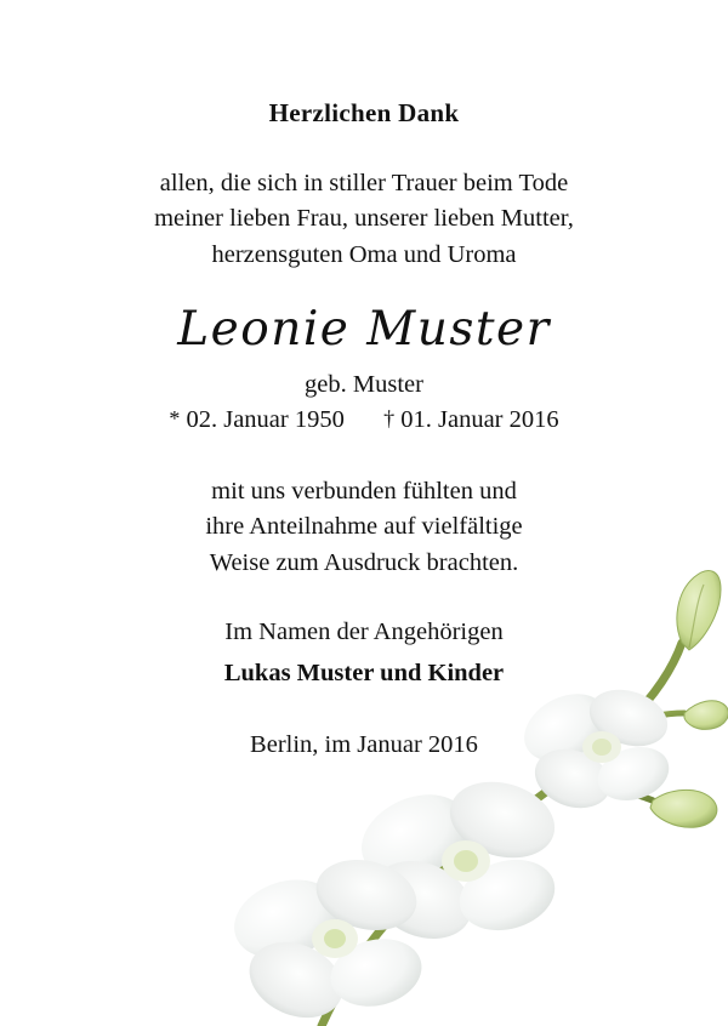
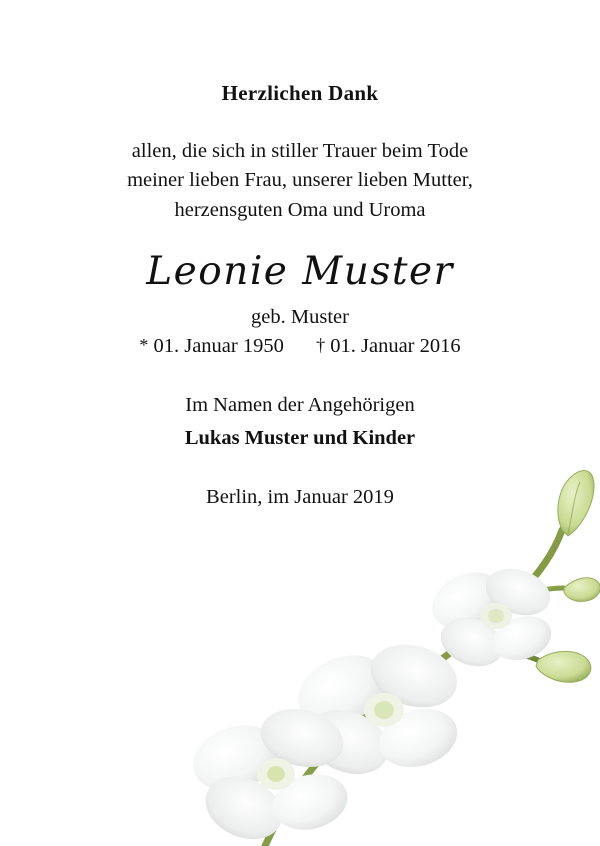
  Herzlichen Dank
  allen, die sich in stiller Trauer beim Tode
  meiner lieben Frau, unserer lieben Mutter,
  herzensguten Oma und Uroma
  Leonie Muster
  geb. Muster
- * 02. Januar 1950 † 01. Januar 2016
+ * 01. Januar 1950 † 01. Januar 2016
- mit uns verbunden fühlten und
- ihre Anteilnahme auf vielfältige
- Weise zum Ausdruck brachten.
  Im Namen der Angehörigen
  Lukas Muster und Kinder
- Berlin, im Januar 2016
+ Berlin, im Januar 2019
